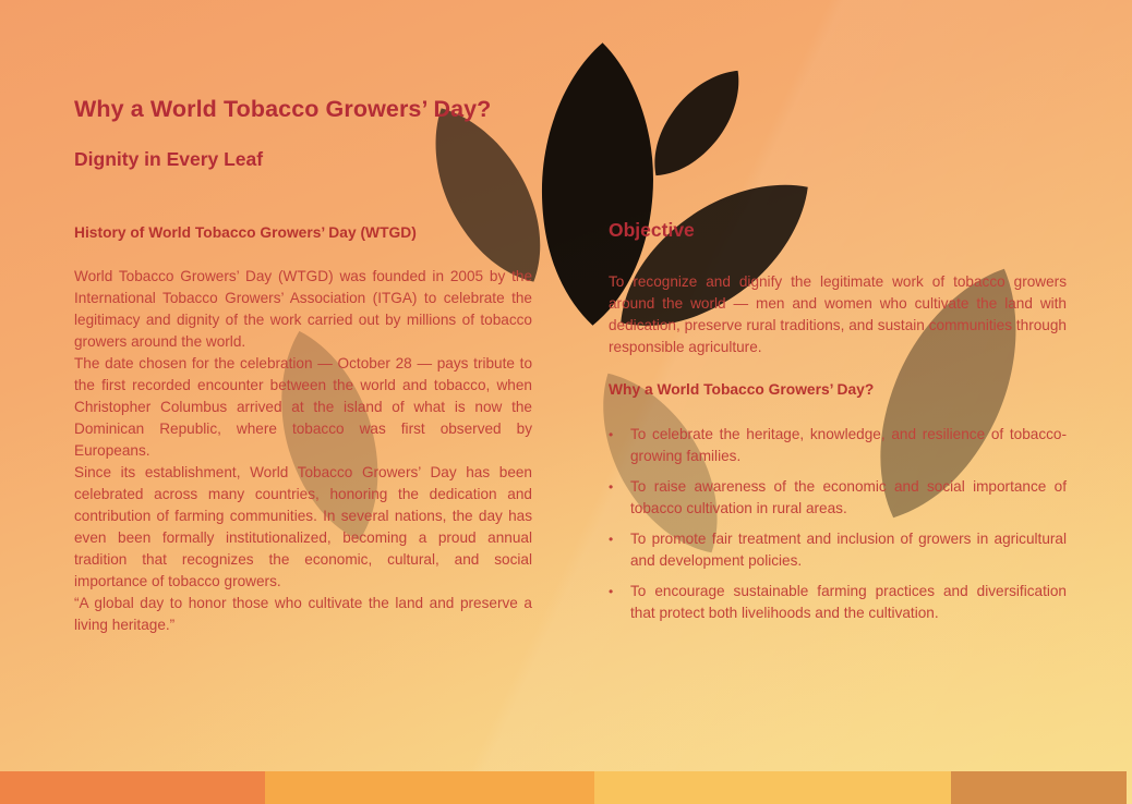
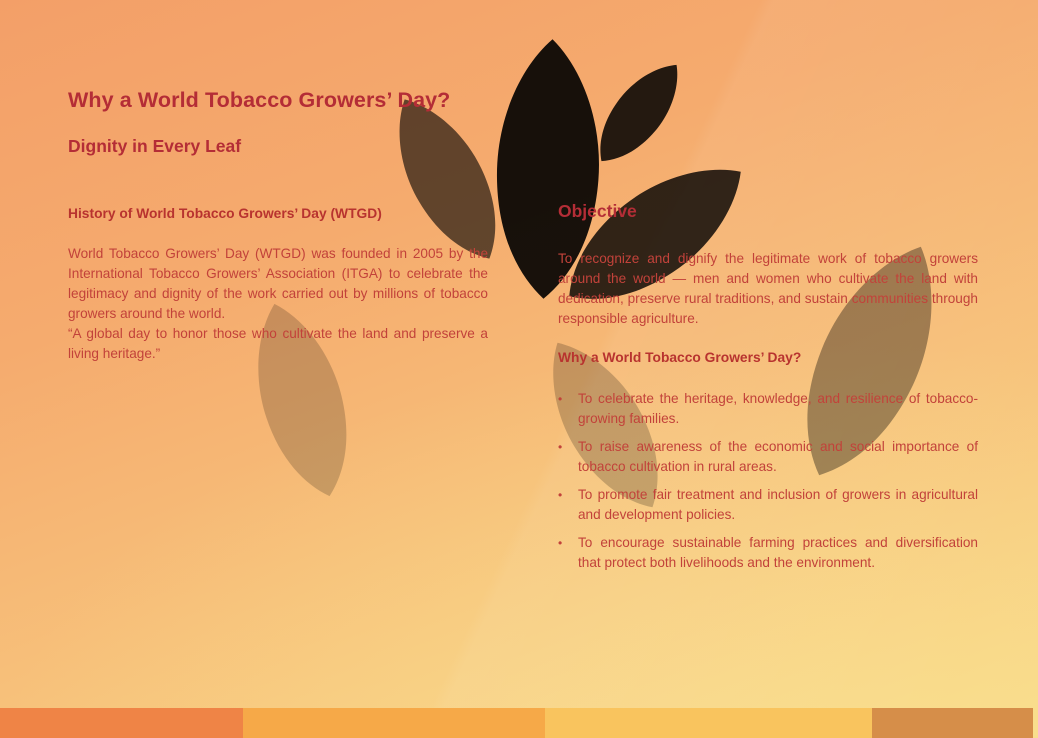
  Why a World Tobacco Growers’ Day?
  Dignity in Every Leaf
  History of World Tobacco Growers’ Day (WTGD)
  World Tobacco Growers’ Day (WTGD) was founded in 2005 by the International Tobacco Growers’ Association (ITGA) to celebrate the legitimacy and dignity of the work carried out by millions of tobacco growers around the world.
- The date chosen for the celebration — October 28 — pays tribute to the first recorded encounter between the world and tobacco, when Christopher Columbus arrived at the island of what is now the Dominican Republic, where tobacco was first observed by Europeans.
- Since its establishment, World Tobacco Growers’ Day has been celebrated across many countries, honoring the dedication and contribution of farming communities. In several nations, the day has even been formally institutionalized, becoming a proud annual tradition that recognizes the economic, cultural, and social importance of tobacco growers.
  “A global day to honor those who cultivate the land and preserve a living heritage.”
  Objective
  To recognize and dignify the legitimate work of tobacco growers around the world — men and women who cultivate the land with dedication, preserve rural traditions, and sustain communities through responsible agriculture.
  Why a World Tobacco Growers’ Day?
  •
  To celebrate the heritage, knowledge, and resilience of tobacco-growing families.
  •
  To raise awareness of the economic and social importance of tobacco cultivation in rural areas.
  •
  To promote fair treatment and inclusion of growers in agricultural and development policies.
  •
- To encourage sustainable farming practices and diversification that protect both livelihoods and the cultivation.
+ To encourage sustainable farming practices and diversification that protect both livelihoods and the environment.
